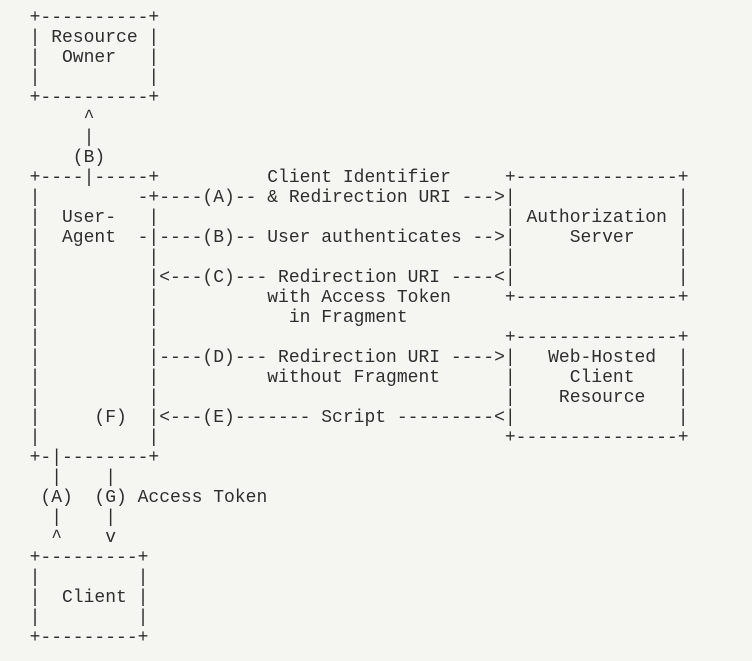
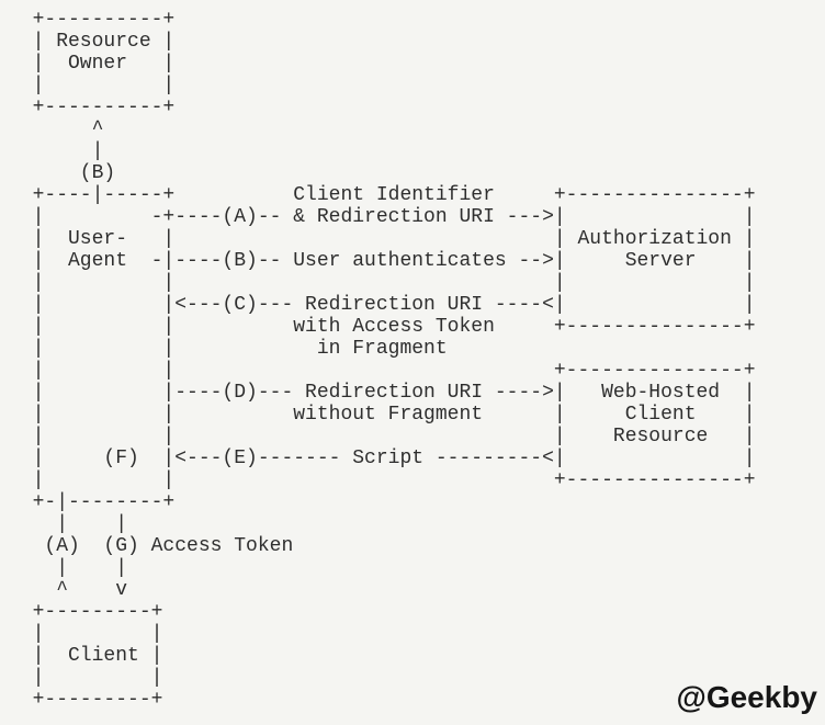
  +----------+
  | Resource |
  | Owner |
  | |
  +----------+
  ^
  |
  (B)
  +----|-----+ Client Identifier +---------------+
  | -+----(A)-- & Redirection URI --->| |
  | User- | | Authorization |
  | Agent -|----(B)-- User authenticates -->| Server |
  | | | |
  | |<---(C)--- Redirection URI ----<| |
  | | with Access Token +---------------+
  | | in Fragment
  | | +---------------+
  | |----(D)--- Redirection URI ---->| Web-Hosted |
  | | without Fragment | Client |
  | | | Resource |
  | (F) |<---(E)------- Script ---------<| |
  | | +---------------+
  +-|--------+
  | |
  (A) (G) Access Token
  | |
  ^ v
  +---------+
  | |
  | Client |
  | |
  +---------+
+ @Geekby
